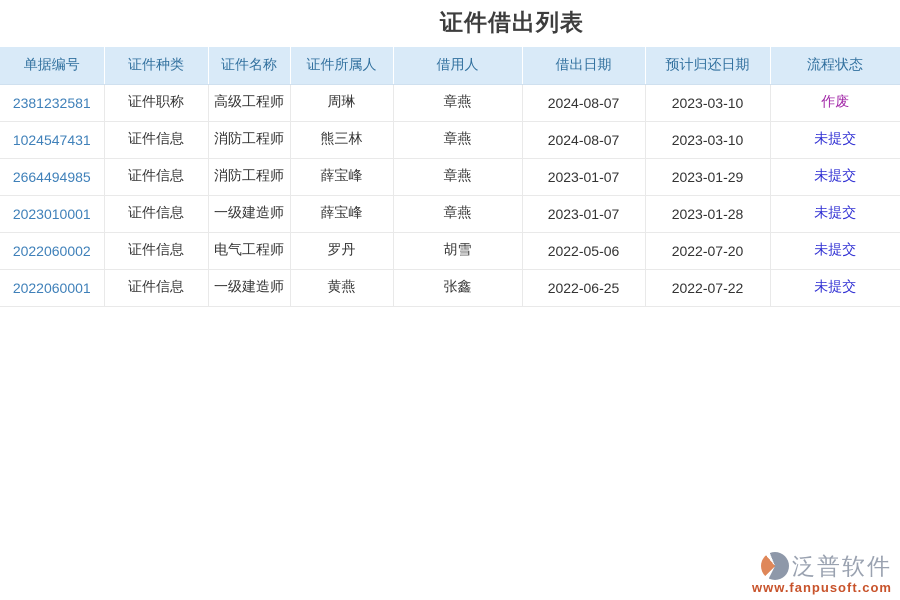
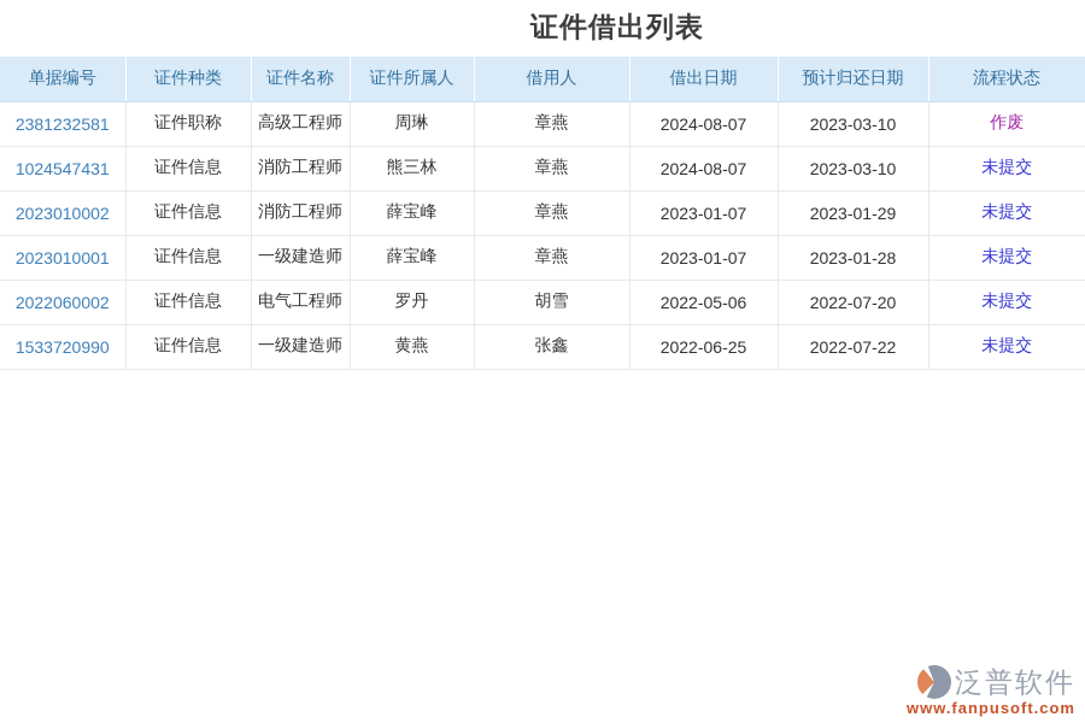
  证件借出列表
  单据编号	证件种类	证件名称	证件所属人	借用人	借出日期	预计归还日期	流程状态
  2381232581	证件职称	高级工程师	周琳	章燕	2024-08-07	2023-03-10	作废
  1024547431	证件信息	消防工程师	熊三林	章燕	2024-08-07	2023-03-10	未提交
- 2664494985	证件信息	消防工程师	薛宝峰	章燕	2023-01-07	2023-01-29	未提交
+ 2023010002	证件信息	消防工程师	薛宝峰	章燕	2023-01-07	2023-01-29	未提交
  2023010001	证件信息	一级建造师	薛宝峰	章燕	2023-01-07	2023-01-28	未提交
  2022060002	证件信息	电气工程师	罗丹	胡雪	2022-05-06	2022-07-20	未提交
- 2022060001	证件信息	一级建造师	黄燕	张鑫	2022-06-25	2022-07-22	未提交
+ 1533720990	证件信息	一级建造师	黄燕	张鑫	2022-06-25	2022-07-22	未提交
  泛普软件
  www.fanpusoft.com
